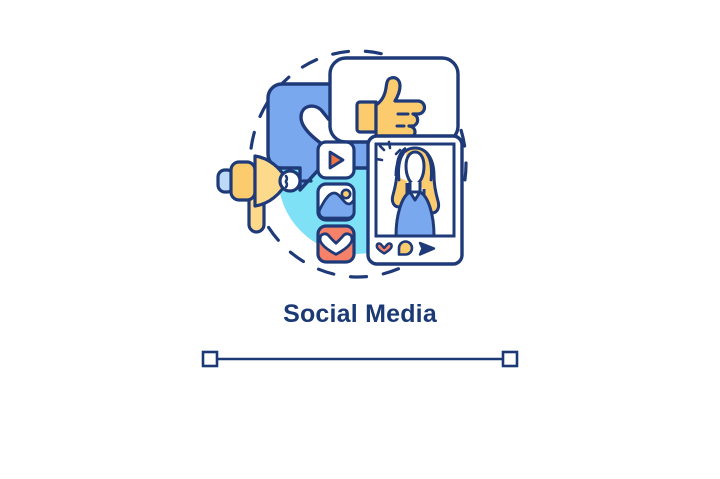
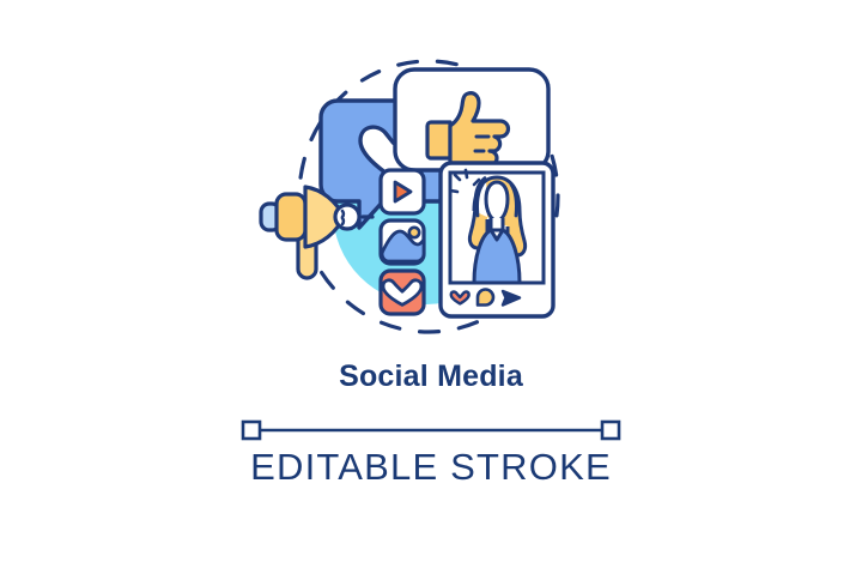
  Social Media
+ EDITABLE STROKE
